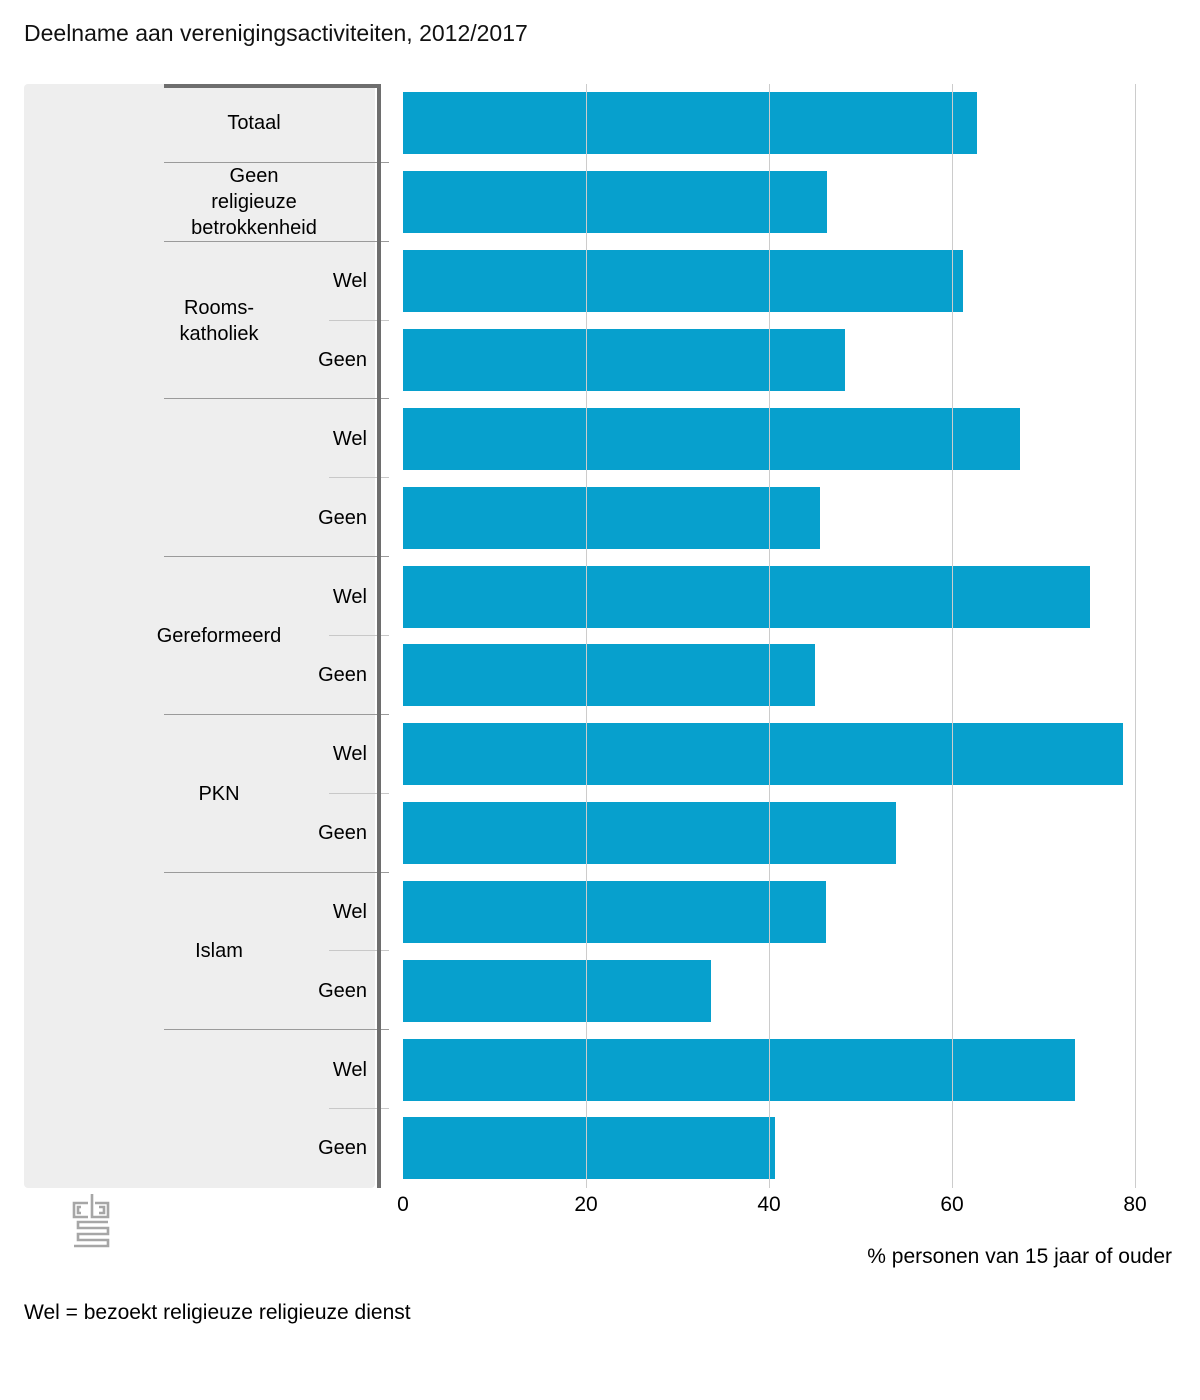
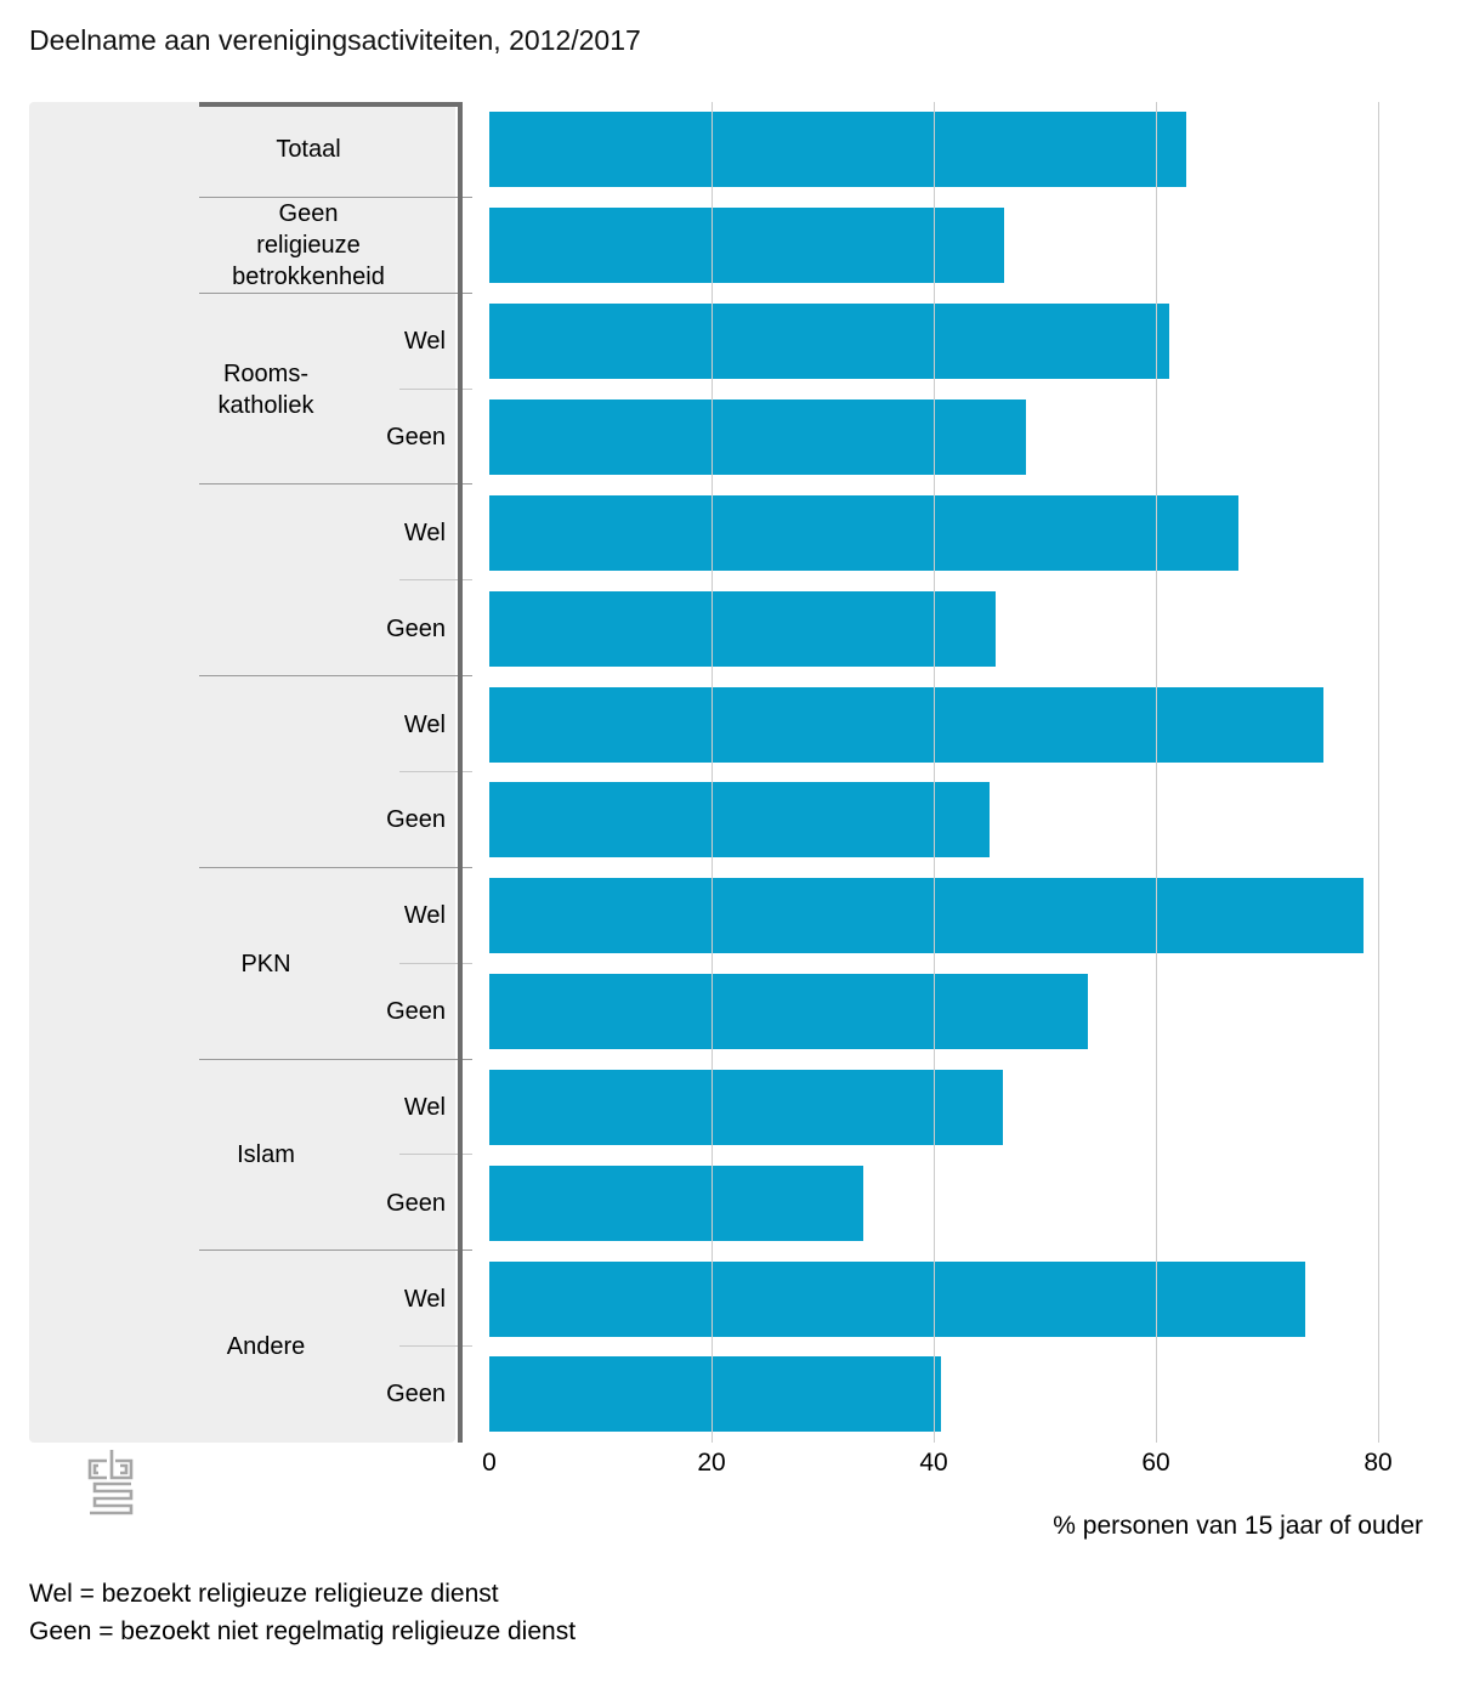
  Deelname aan verenigingsactiviteiten, 2012/2017
  Wel
  Geen
  Wel
  Geen
  Wel
  Geen
  Wel
  Geen
  Wel
  Geen
  Wel
  Geen
  Totaal
  Geen
  religieuze
  betrokkenheid
  Rooms-
  katholiek
- Gereformeerd
  PKN
  Islam
+ Andere
  0
  20
  40
  60
  80
  % personen van 15 jaar of ouder
  Wel = bezoekt religieuze religieuze dienst
+ Geen = bezoekt niet regelmatig religieuze dienst
